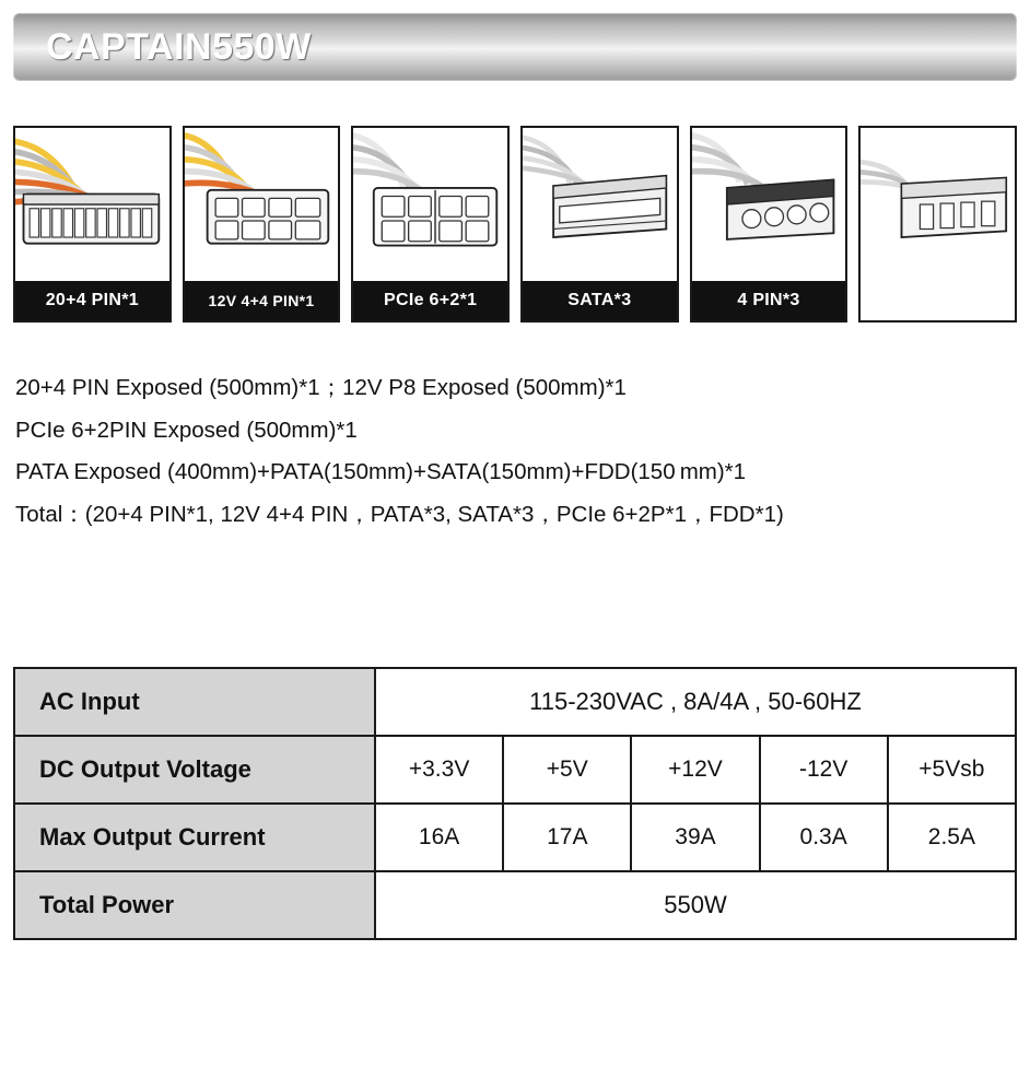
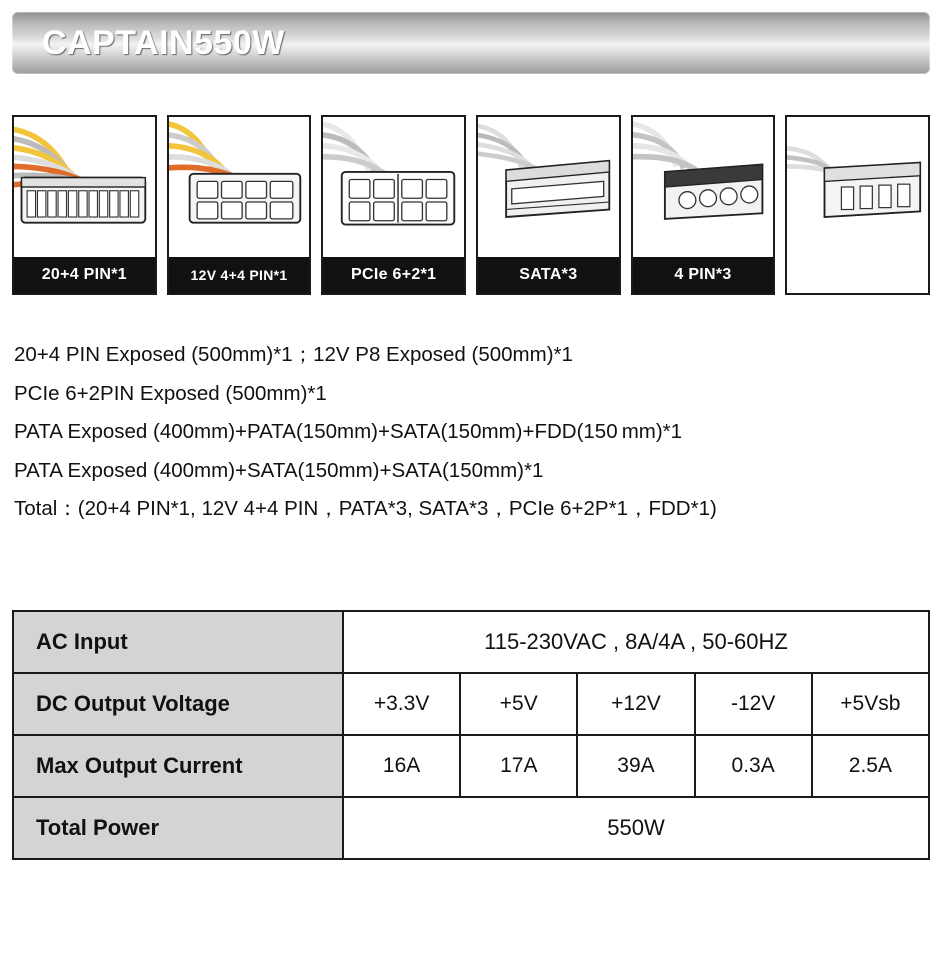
  CAPTAIN550W
  20+4 PIN*1
  12V 4+4 PIN*1
  PCIe 6+2*1
  SATA*3
  4 PIN*3
  20+4 PIN Exposed (500mm)*1；12V P8 Exposed (500mm)*1
  PCIe 6+2PIN Exposed (500mm)*1
  PATA Exposed (400mm)+PATA(150mm)+SATA(150mm)+FDD(150 mm)*1
+ PATA Exposed (400mm)+SATA(150mm)+SATA(150mm)*1
  Total：(20+4 PIN*1, 12V 4+4 PIN，PATA*3, SATA*3，PCIe 6+2P*1，FDD*1)
  AC Input	115-230VAC , 8A/4A , 50-60HZ
  DC Output Voltage	+3.3V	+5V	+12V	-12V	+5Vsb
  Max Output Current	16A	17A	39A	0.3A	2.5A
  Total Power	550W
